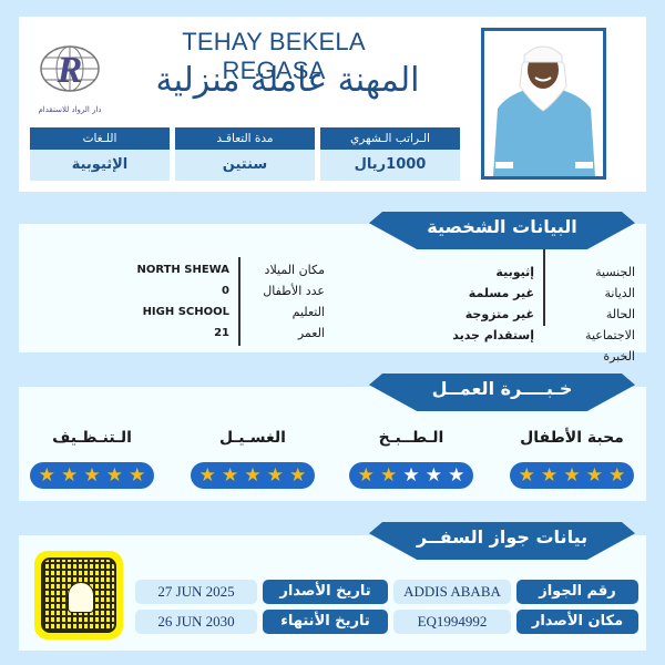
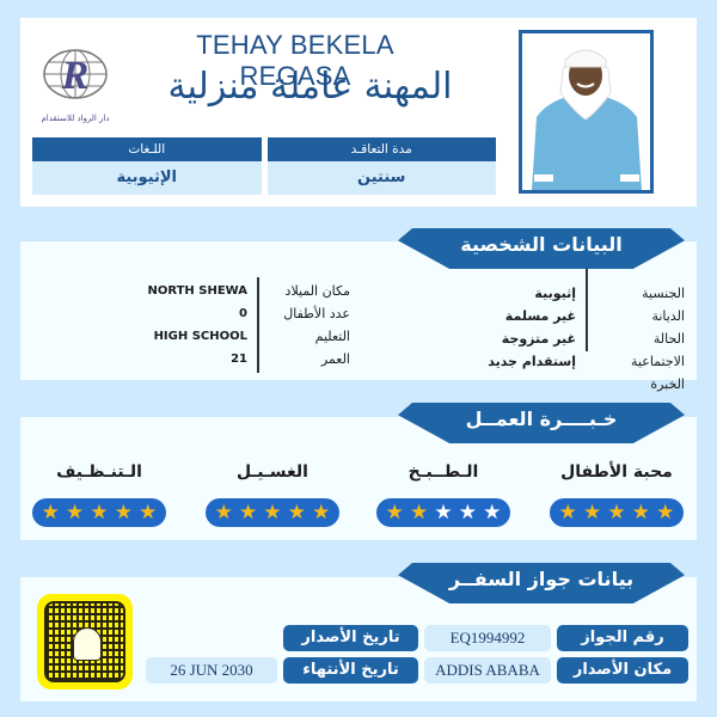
  R
  دار الرواد للاستقدام
  TEHAY BEKELA REGASA
  المهنة عاملة منزلية
  اللـغات
  الإثيوبية
  مدة التعاقـد
  سنتين
- الـراتب الـشهري
- 1000ريال
  الجنسية
  الديانة
  الحالة الاجتماعية
  الخبرة
  إثيوبية
  غير مسلمة
  غير متزوجة
  إستقدام جديد
  مكان الميلاد
  عدد الأطفال
  التعليم
  العمر
  NORTH SHEWA
  0
  HIGH SCHOOL
  21
  البيانات الشخصية
  محبة الأطفال
  ★
  ★
  ★
  ★
  ★
  الـطــبـخ
  ★
  ★
  ★
  ★
  ★
  الغسـيـل
  ★
  ★
  ★
  ★
  ★
  الـتنـظـيف
  ★
  ★
  ★
  ★
  ★
  خـبــــرة العمــل
  رقم الجواز
- ADDIS ABABA
+ EQ1994992
  تاريخ الأصدار
- 27 JUN 2025
  مكان الأصدار
- EQ1994992
+ ADDIS ABABA
  تاريخ الأنتهاء
  26 JUN 2030
  بيانات جواز السفــر
